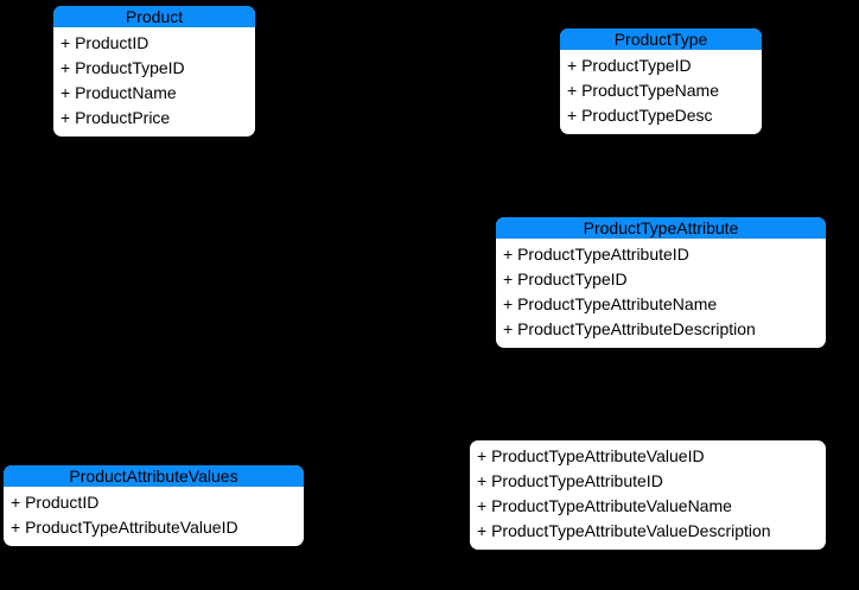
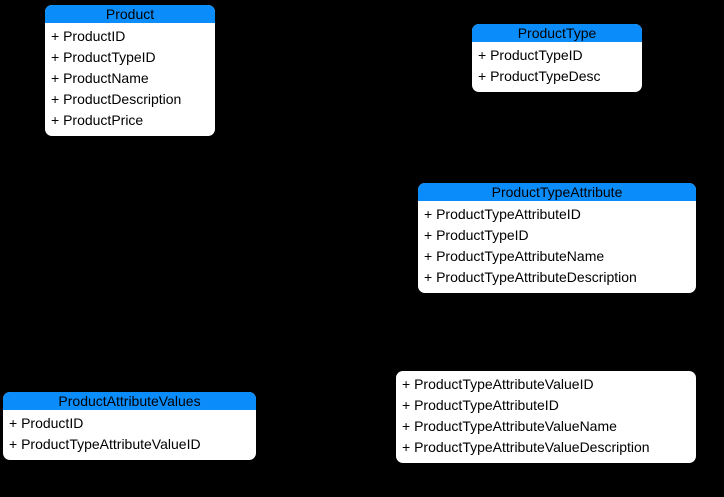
  Product
  + ProductID
  + ProductTypeID
  + ProductName
+ + ProductDescription
  + ProductPrice
  ProductType
  + ProductTypeID
- + ProductTypeName
  + ProductTypeDesc
  ProductTypeAttribute
  + ProductTypeAttributeID
  + ProductTypeID
  + ProductTypeAttributeName
  + ProductTypeAttributeDescription
  ProductAttributeValues
  + ProductID
  + ProductTypeAttributeValueID
  + ProductTypeAttributeValueID
  + ProductTypeAttributeID
  + ProductTypeAttributeValueName
  + ProductTypeAttributeValueDescription
